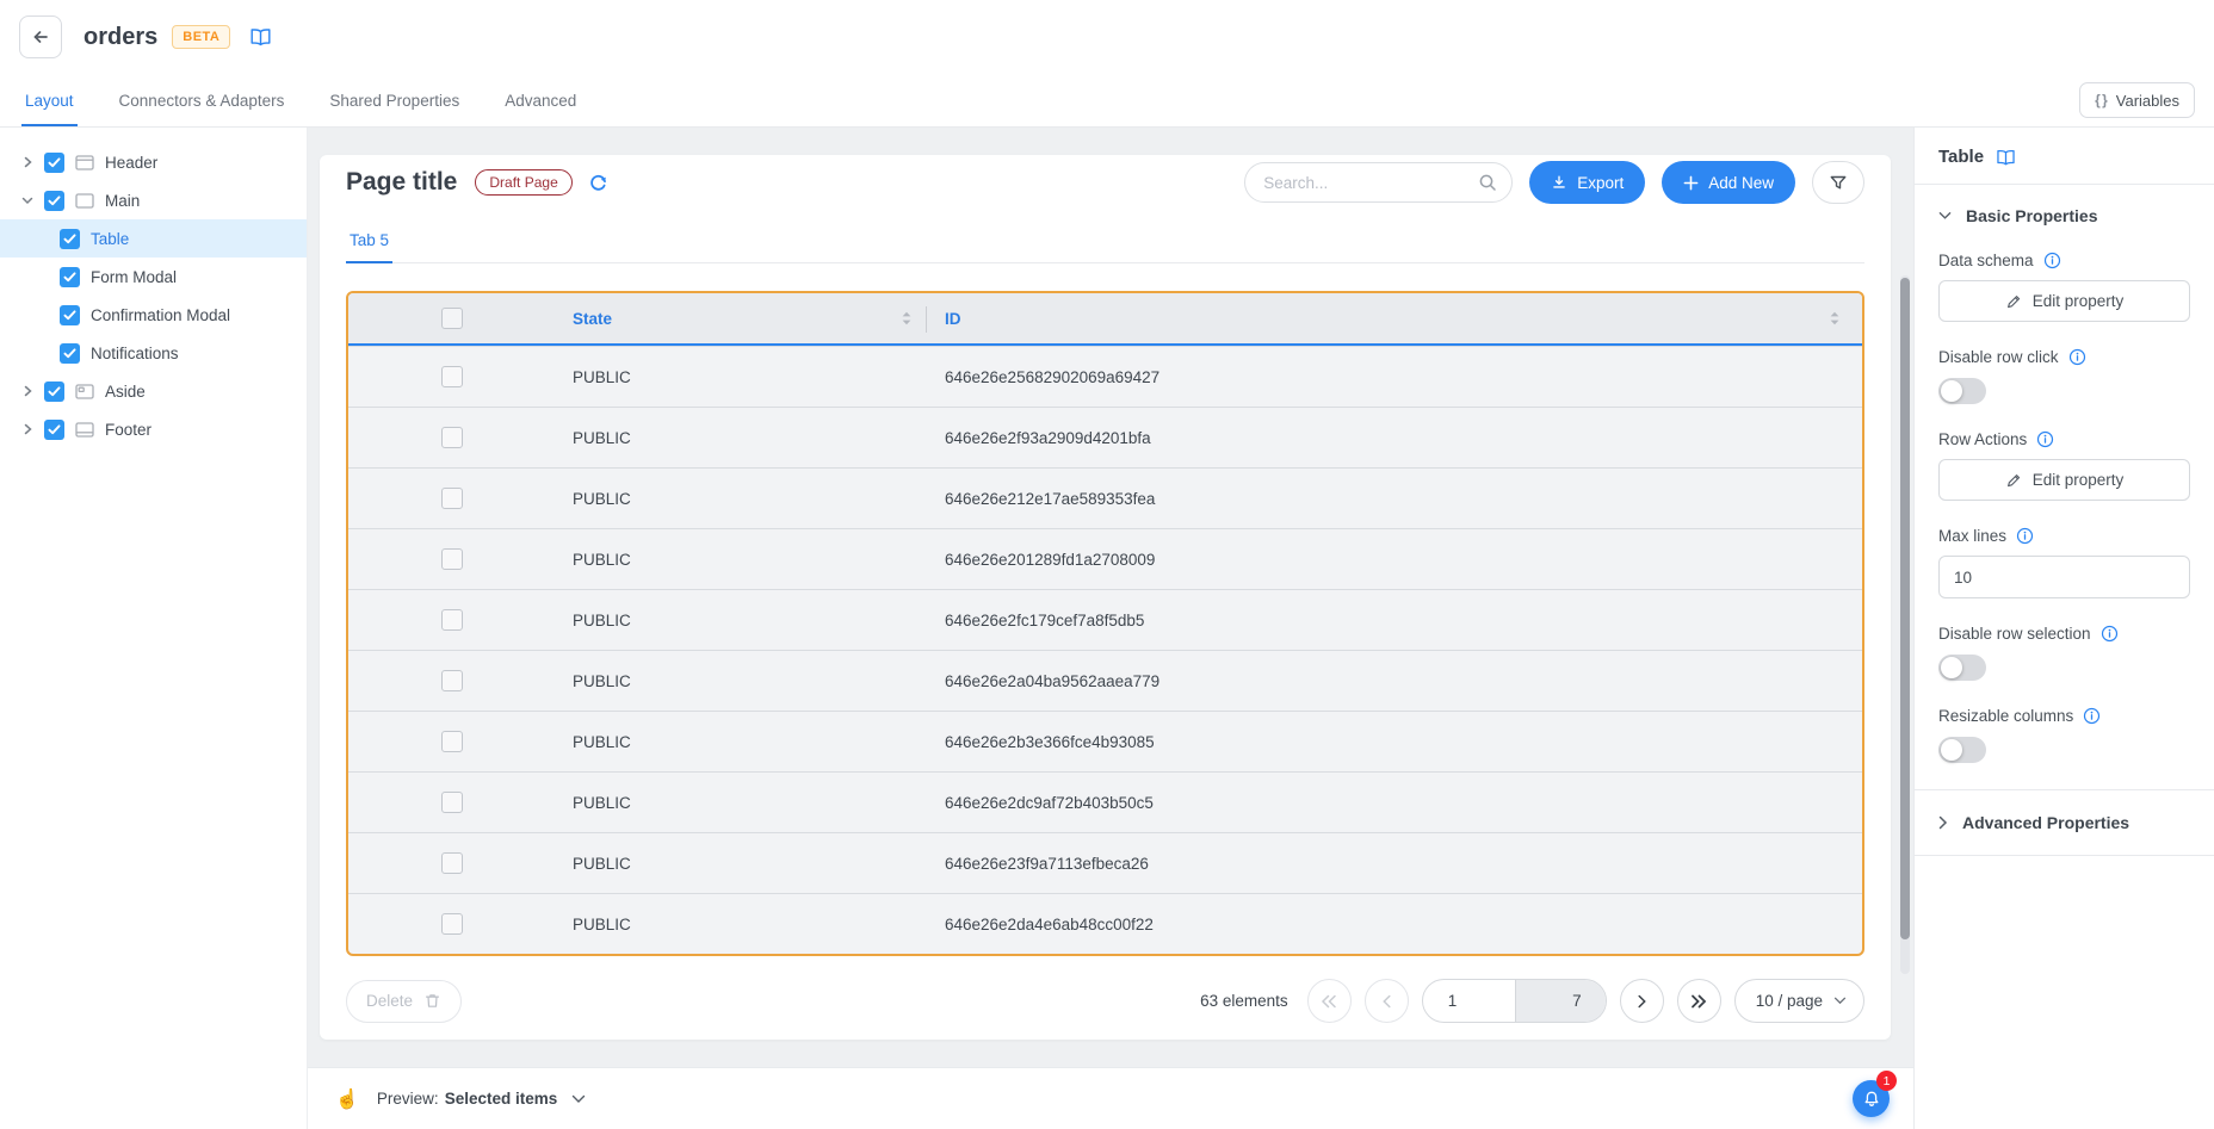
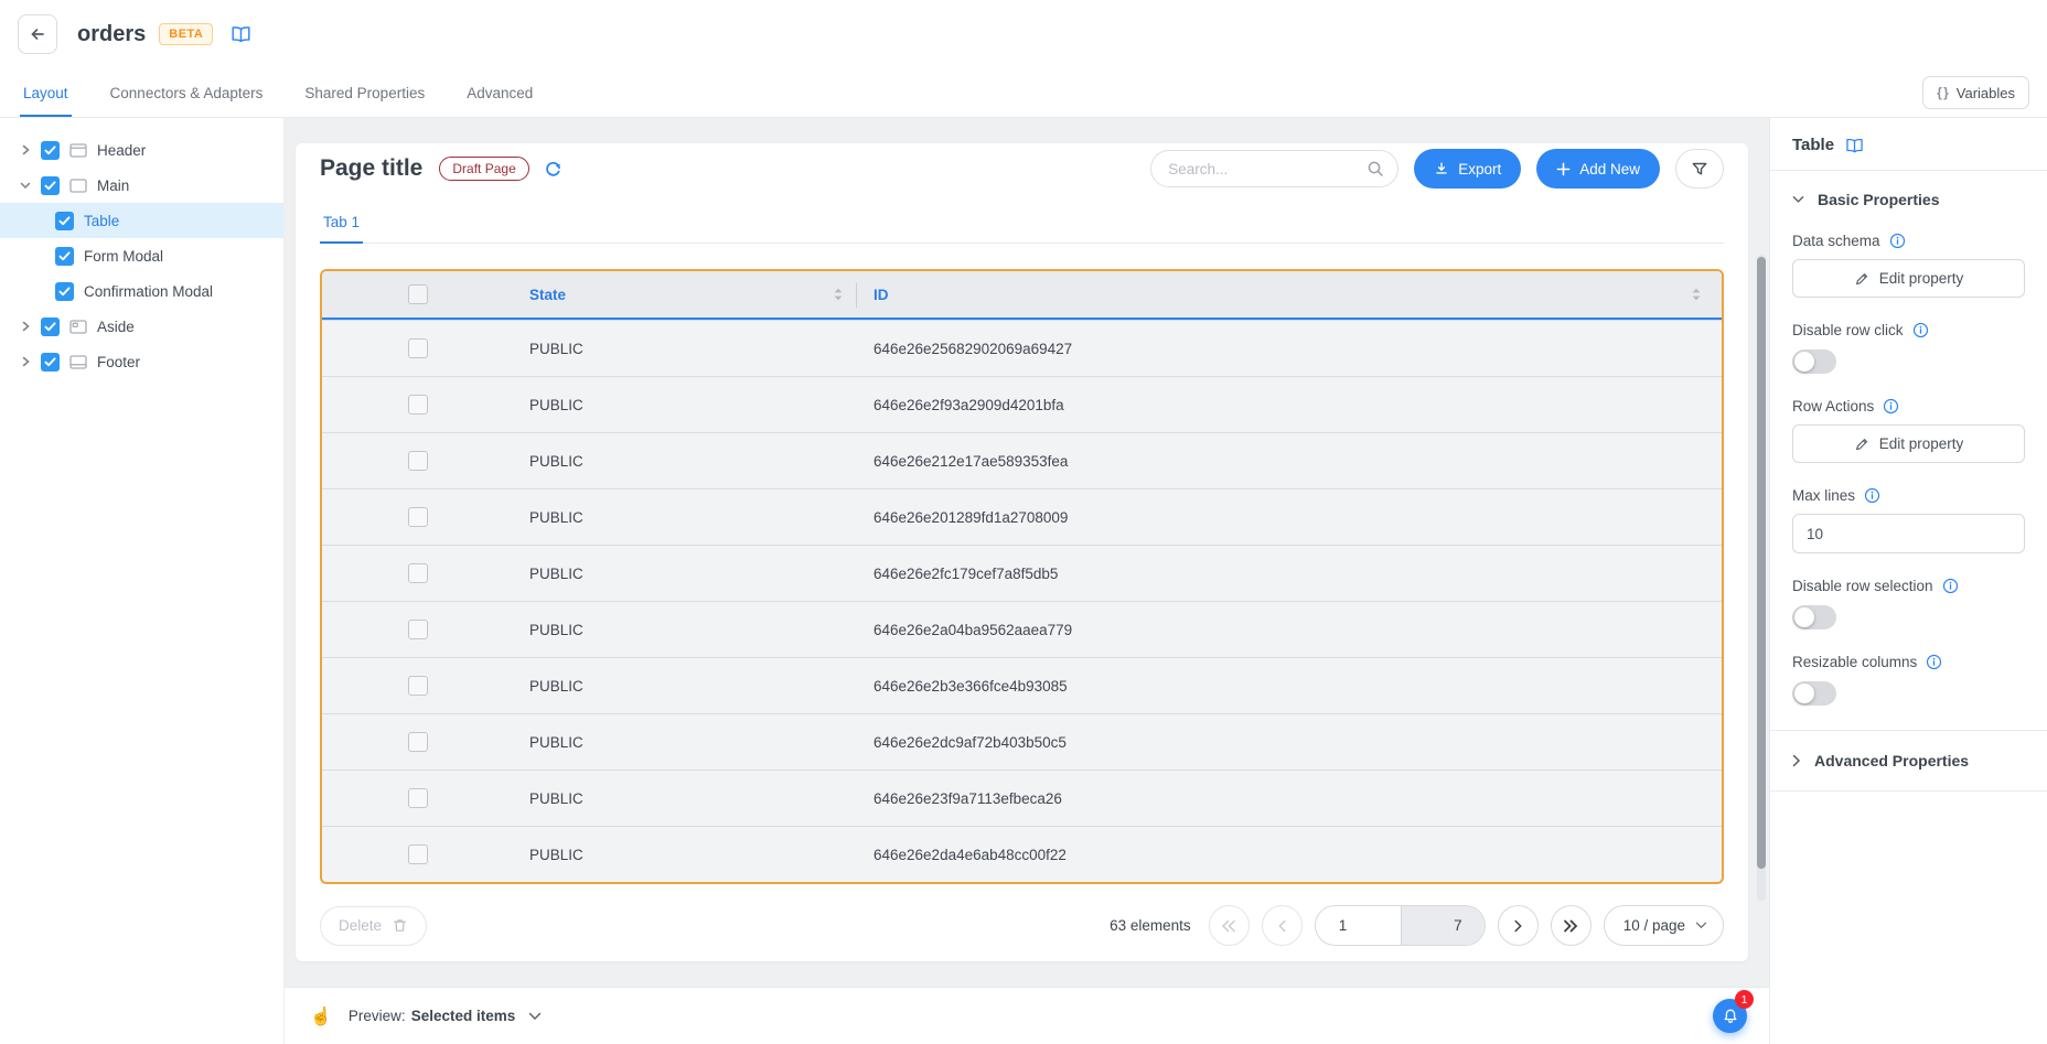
  orders
  BETA
  Layout
  Connectors & Adapters
  Shared Properties
  Advanced
  { }
  Variables
  Header
  Main
  Table
  Form Modal
  Confirmation Modal
- Notifications
  Aside
  Footer
  Page title
  Draft Page
  Search...
  Export
  Add New
- Tab 5
+ Tab 1
  State
  ID
  PUBLIC
  646e26e25682902069a69427
  PUBLIC
  646e26e2f93a2909d4201bfa
  PUBLIC
  646e26e212e17ae589353fea
  PUBLIC
  646e26e201289fd1a2708009
  PUBLIC
  646e26e2fc179cef7a8f5db5
  PUBLIC
  646e26e2a04ba9562aaea779
  PUBLIC
  646e26e2b3e366fce4b93085
  PUBLIC
  646e26e2dc9af72b403b50c5
  PUBLIC
  646e26e23f9a7113efbeca26
  PUBLIC
  646e26e2da4e6ab48cc00f22
  Delete
  63 elements
  1
  7
  10 / page
  ☝
  Preview:
  Selected items
  1
  Table
  Basic Properties
  Data schema
  Edit property
  Disable row click
  Row Actions
  Edit property
  Max lines
  10
  Disable row selection
  Resizable columns
  Advanced Properties
